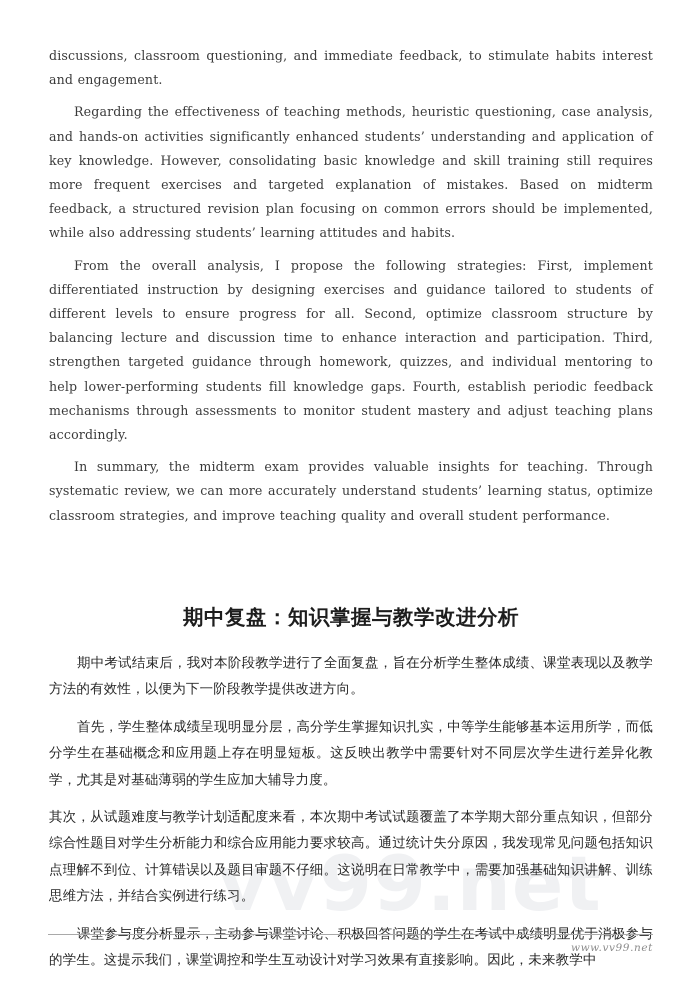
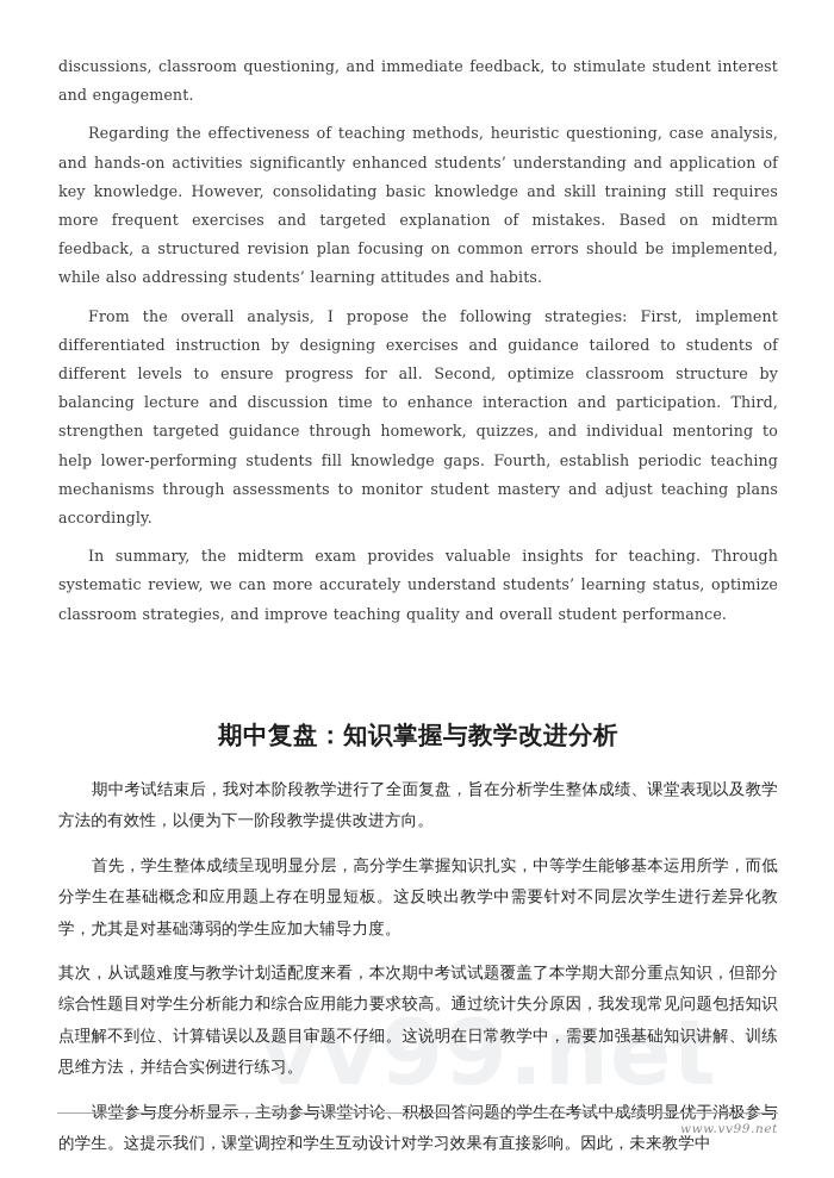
  vv99.net
- discussions, classroom questioning, and immediate feedback, to stimulate habits interest and engagement.
+ discussions, classroom questioning, and immediate feedback, to stimulate student interest and engagement.
  Regarding the effectiveness of teaching methods, heuristic questioning, case analysis, and hands-on activities significantly enhanced students’ understanding and application of key knowledge. However, consolidating basic knowledge and skill training still requires more frequent exercises and targeted explanation of mistakes. Based on midterm feedback, a structured revision plan focusing on common errors should be implemented, while also addressing students’ learning attitudes and habits.
- From the overall analysis, I propose the following strategies: First, implement differentiated instruction by designing exercises and guidance tailored to students of different levels to ensure progress for all. Second, optimize classroom structure by balancing lecture and discussion time to enhance interaction and participation. Third, strengthen targeted guidance through homework, quizzes, and individual mentoring to help lower-performing students fill knowledge gaps. Fourth, establish periodic feedback mechanisms through assessments to monitor student mastery and adjust teaching plans accordingly.
+ From the overall analysis, I propose the following strategies: First, implement differentiated instruction by designing exercises and guidance tailored to students of different levels to ensure progress for all. Second, optimize classroom structure by balancing lecture and discussion time to enhance interaction and participation. Third, strengthen targeted guidance through homework, quizzes, and individual mentoring to help lower-performing students fill knowledge gaps. Fourth, establish periodic teaching mechanisms through assessments to monitor student mastery and adjust teaching plans accordingly.
  In summary, the midterm exam provides valuable insights for teaching. Through systematic review, we can more accurately understand students’ learning status, optimize classroom strategies, and improve teaching quality and overall student performance.
  期中复盘：知识掌握与教学改进分析
  期中考试结束后，我对本阶段教学进行了全面复盘，旨在分析学生整体成绩、课堂表现以及教学方法的有效性，以便为下一阶段教学提供改进方向。
  首先，学生整体成绩呈现明显分层，高分学生掌握知识扎实，中等学生能够基本运用所学，而低分学生在基础概念和应用题上存在明显短板。这反映出教学中需要针对不同层次学生进行差异化教学，尤其是对基础薄弱的学生应加大辅导力度。
  其次，从试题难度与教学计划适配度来看，本次期中考试试题覆盖了本学期大部分重点知识，但部分综合性题目对学生分析能力和综合应用能力要求较高。通过统计失分原因，我发现常见问题包括知识点理解不到位、计算错误以及题目审题不仔细。这说明在日常教学中，需要加强基础知识讲解、训练思维方法，并结合实例进行练习。
  www.vv99.net
